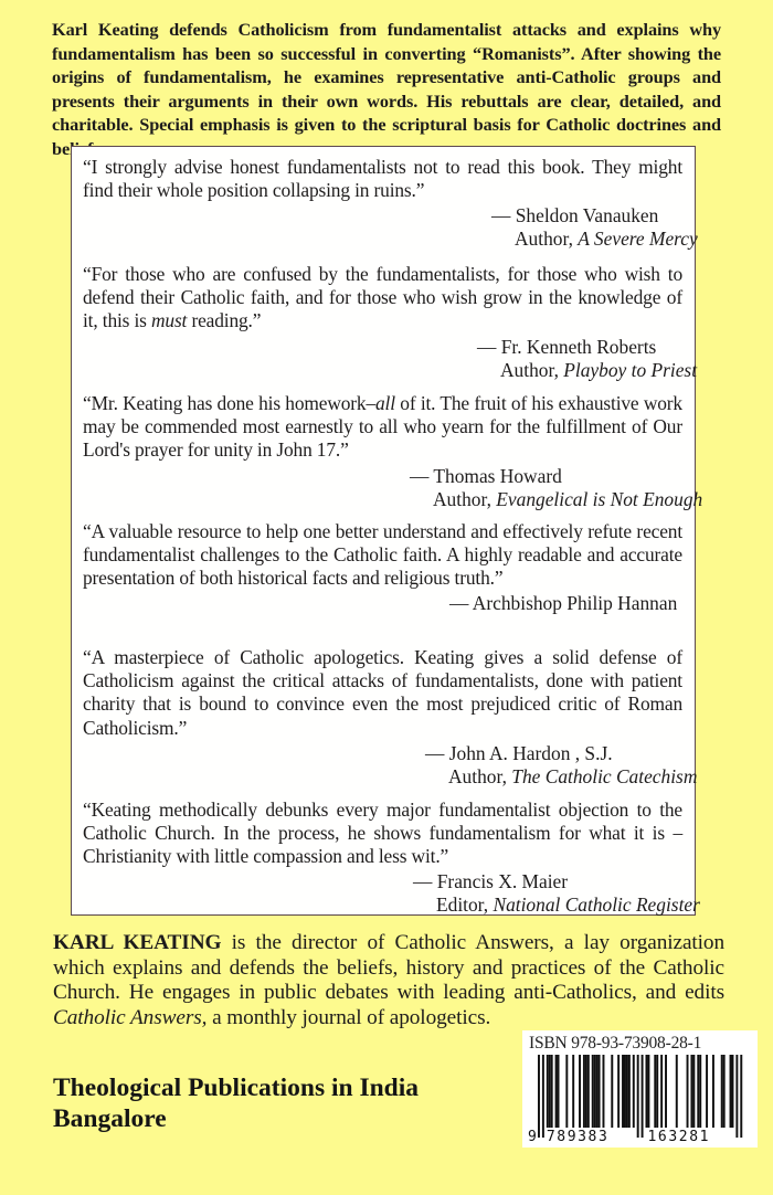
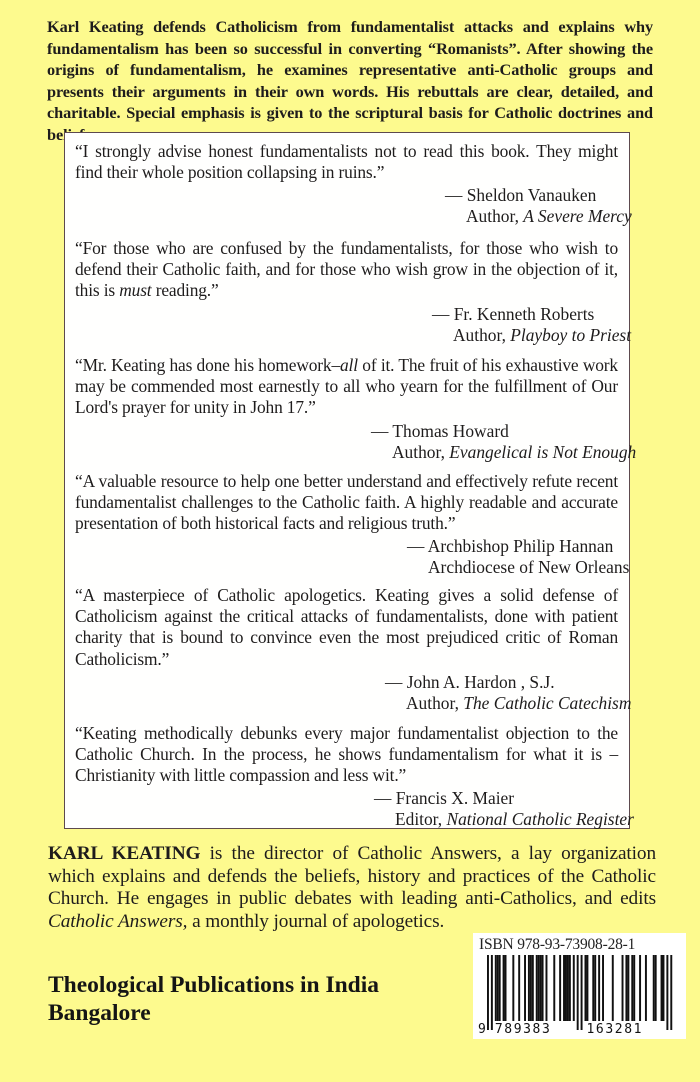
  Karl Keating defends Catholicism from fundamentalist attacks and explains why fundamentalism has been so successful in converting “Romanists”. After showing the origins of fundamentalism, he examines representative anti-Catholic groups and presents their arguments in their own words. His rebuttals are clear, detailed, and charitable. Special emphasis is given to the scriptural basis for Catholic doctrines and be
  “I strongly advise honest fundamentalists not to read this book. They might find their whole position collapsing in ruins.”
  — Sheldon Vanauken
  Author, A Severe Mercy
- “For those who are confused by the fundamentalists, for those who wish to defend their Catholic faith, and for those who wish grow in the knowledge of it, this is must reading.”
+ “For those who are confused by the fundamentalists, for those who wish to defend their Catholic faith, and for those who wish grow in the objection of it, this is must reading.”
  — Fr. Kenneth Roberts
  Author, Playboy to Priest
  “Mr. Keating has done his homework–all of it. The fruit of his exhaustive work may be commended most earnestly to all who yearn for the fulfillment of Our Lord's prayer for unity in John 17.”
  — Thomas Howard
  Author, Evangelical is Not Enough
  “A valuable resource to help one better understand and effectively refute recent fundamentalist challenges to the Catholic faith. A highly readable and accurate presentation of both historical facts and religious truth.”
  — Archbishop Philip Hannan
+ Archdiocese of New Orleans
  “A masterpiece of Catholic apologetics. Keating gives a solid defense of Catholicism against the critical attacks of fundamentalists, done with patient charity that is bound to convince even the most prejudiced critic of Roman Catholicism.”
  — John A. Hardon , S.J.
  Author, The Catholic Catechism
  “Keating methodically debunks every major fundamentalist objection to the Catholic Church. In the process, he shows fundamentalism for what it is – Christianity with little compassion and less wit.”
  — Francis X. Maier
  Editor, National Catholic Register
  KARL KEATING is the director of Catholic Answers, a lay organization which explains and defends the beliefs, history and practices of the Catholic Church. He engages in public debates with leading anti-Catholics, and edits Catholic Answers, a monthly journal of apologetics.
  Theological Publications in India
  Bangalore
  ISBN 978-93-73908-28-1
  9
  789383
  163281
